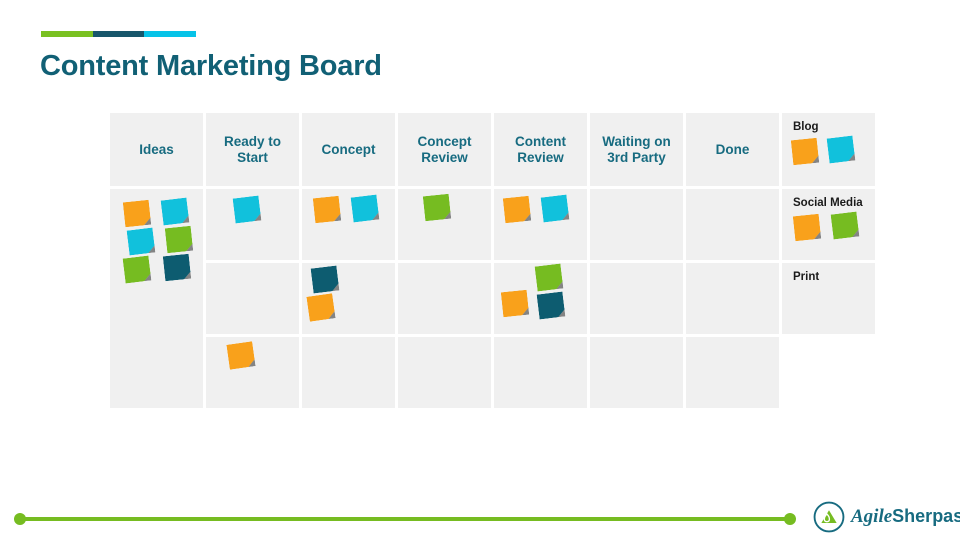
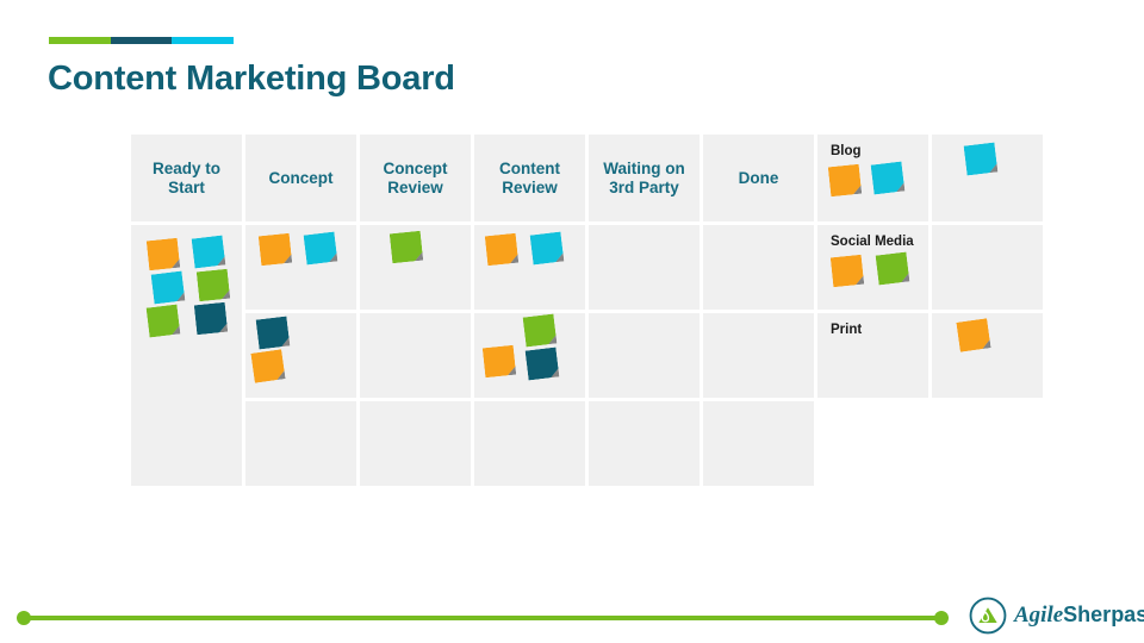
  Content Marketing Board
- Ideas
  Ready to Start
  Concept
  Concept Review
  Content Review
  Waiting on 3rd Party
  Done
  Blog
  Social Media
  Print
  AgileSherpas
